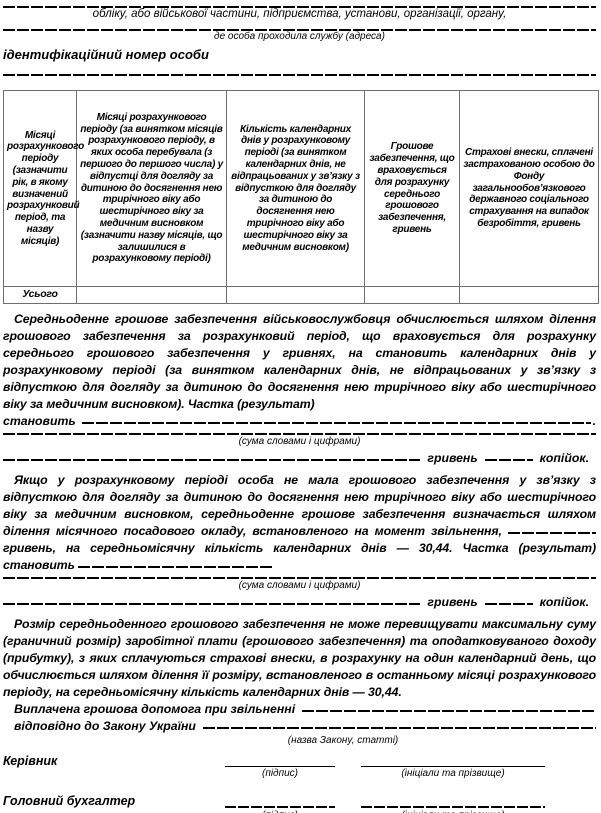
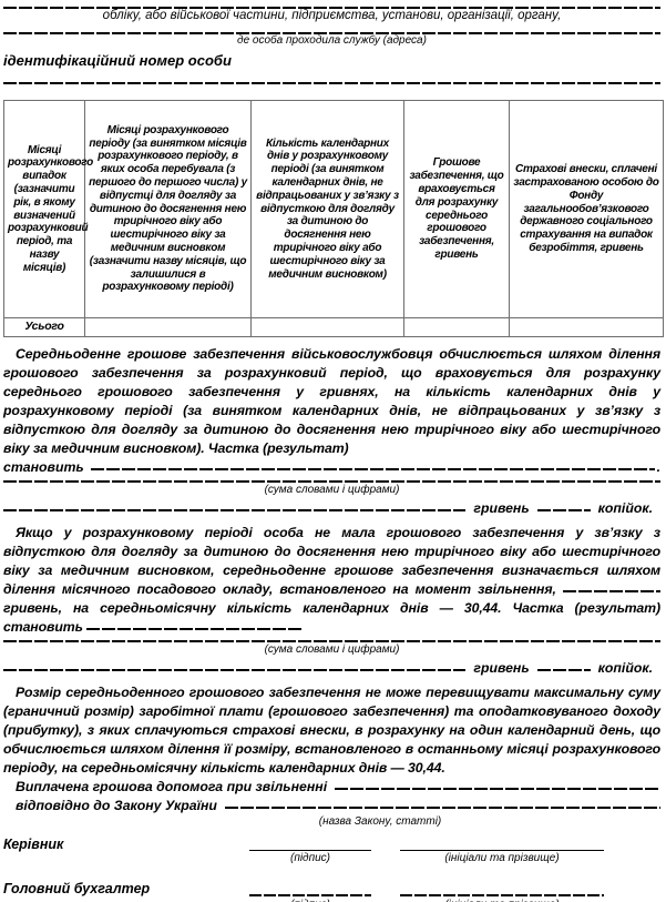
  обліку, або військової частини, підприємства, установи, організації, органу,
  де особа проходила службу (адреса)
  ідентифікаційний номер особи
- Місяці розрахункового періоду (зазначити рік, в якому визначений розрахунковий період, та назву місяців)	Місяці розрахункового періоду (за винятком місяців розрахункового періоду, в яких особа перебувала (з першого до першого числа) у відпустці для догляду за дитиною до досягнення нею трирічного віку або шестирічного віку за медичним висновком (зазначити назву місяців, що залишилися в розрахунковому періоді)	Кількість календарних днів у розрахунковому періоді (за винятком календарних днів, не відпрацьованих у зв’язку з відпусткою для догляду за дитиною до досягнення нею трирічного віку або шестирічного віку за медичним висновком)	Грошове забезпечення, що враховується для розрахунку середнього грошового забезпечення, гривень	Страхові внески, сплачені застрахованою особою до Фонду загальнообов’язкового державного соціального страхування на випадок безробіття, гривень
+ Місяці розрахункового випадок (зазначити рік, в якому визначений розрахунковий період, та назву місяців)	Місяці розрахункового періоду (за винятком місяців розрахункового періоду, в яких особа перебувала (з першого до першого числа) у відпустці для догляду за дитиною до досягнення нею трирічного віку або шестирічного віку за медичним висновком (зазначити назву місяців, що залишилися в розрахунковому періоді)	Кількість календарних днів у розрахунковому періоді (за винятком календарних днів, не відпрацьованих у зв’язку з відпусткою для догляду за дитиною до досягнення нею трирічного віку або шестирічного віку за медичним висновком)	Грошове забезпечення, що враховується для розрахунку середнього грошового забезпечення, гривень	Страхові внески, сплачені застрахованою особою до Фонду загальнообов’язкового державного соціального страхування на випадок безробіття, гривень
  Усього
- Середньоденне грошове забезпечення військовослужбовця обчислюється шляхом ділення грошового забезпечення за розрахунковий період, що враховується для розрахунку середнього грошового забезпечення у гривнях, на становить календарних днів у розрахунковому періоді (за винятком календарних днів, не відпрацьованих у зв’язку з відпусткою для догляду за дитиною до досягнення нею трирічного віку або шестирічного віку за медичним висновком). Частка (результат)
+ Середньоденне грошове забезпечення військовослужбовця обчислюється шляхом ділення грошового забезпечення за розрахунковий період, що враховується для розрахунку середнього грошового забезпечення у гривнях, на кількість календарних днів у розрахунковому періоді (за винятком календарних днів, не відпрацьованих у зв’язку з відпусткою для догляду за дитиною до досягнення нею трирічного віку або шестирічного віку за медичним висновком). Частка (результат)
  становить
  .
  (сума словами і цифрами)
  гривень
  копійок.
  Якщо у розрахунковому періоді особа не мала грошового забезпечення у зв’язку з відпусткою для догляду за дитиною до досягнення нею трирічного віку або шестирічного віку за медичним висновком, середньоденне грошове забезпечення визначається шляхом ділення місячного посадового окладу, встановленого на момент звільнення, гривень, на середньомісячну кількість календарних днів — 30,44. Частка (результат) становить
  (сума словами і цифрами)
  гривень
  копійок.
  Розмір середньоденного грошового забезпечення не може перевищувати максимальну суму (граничний розмір) заробітної плати (грошового забезпечення) та оподатковуваного доходу (прибутку), з яких сплачуються страхові внески, в розрахунку на один календарний день, що обчислюється шляхом ділення її розміру, встановленого в останньому місяці розрахункового періоду, на середньомісячну кількість календарних днів — 30,44.
  Виплачена грошова допомога при звільненні
  відповідно до Закону України
  (назва Закону, статті)
  Керівник
  (підпис)
  (ініціали та прізвище)
  Головний бухгалтер
